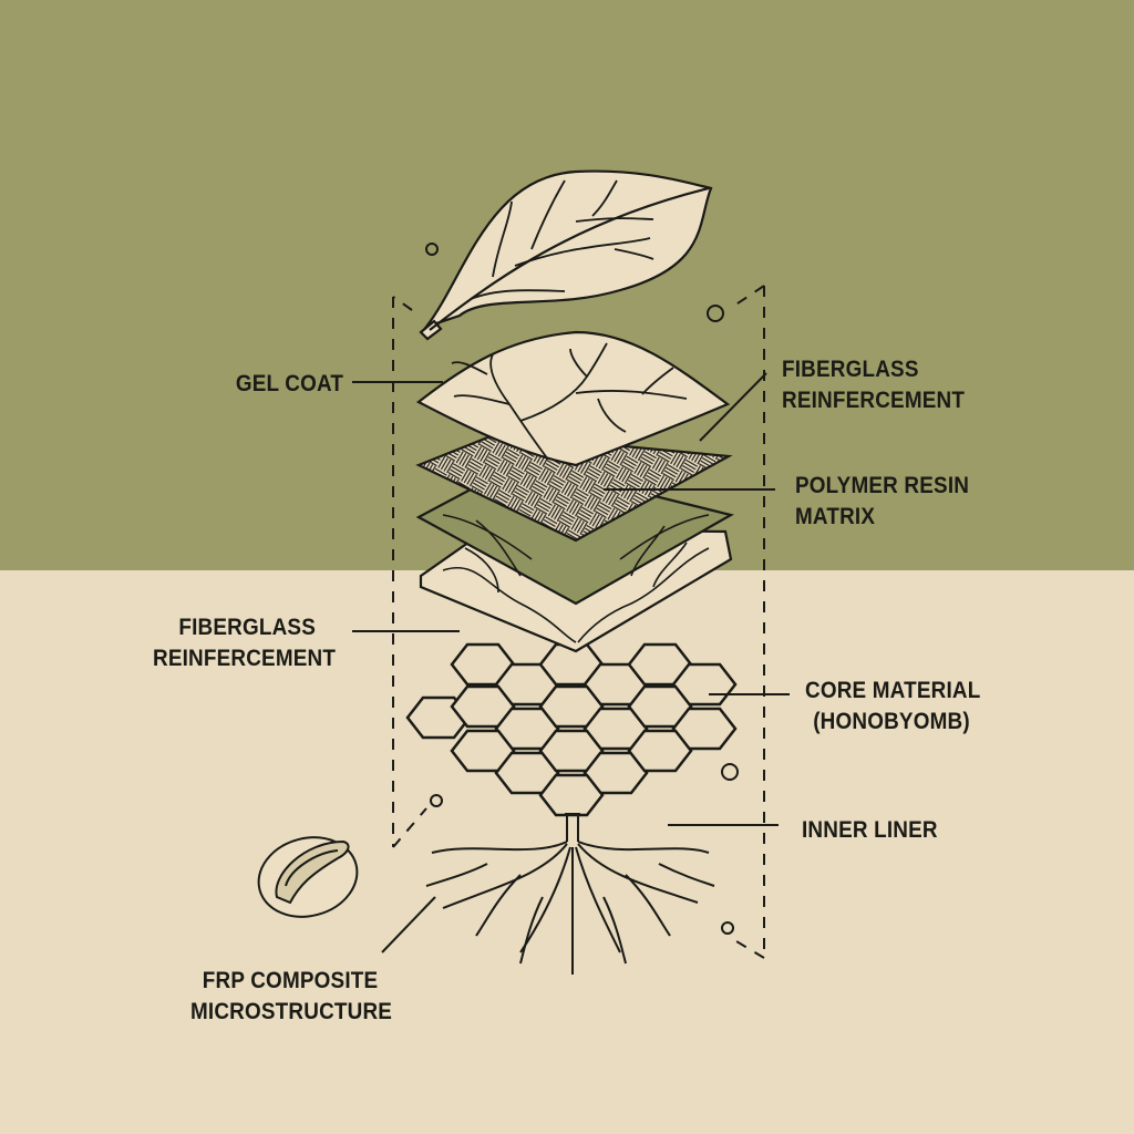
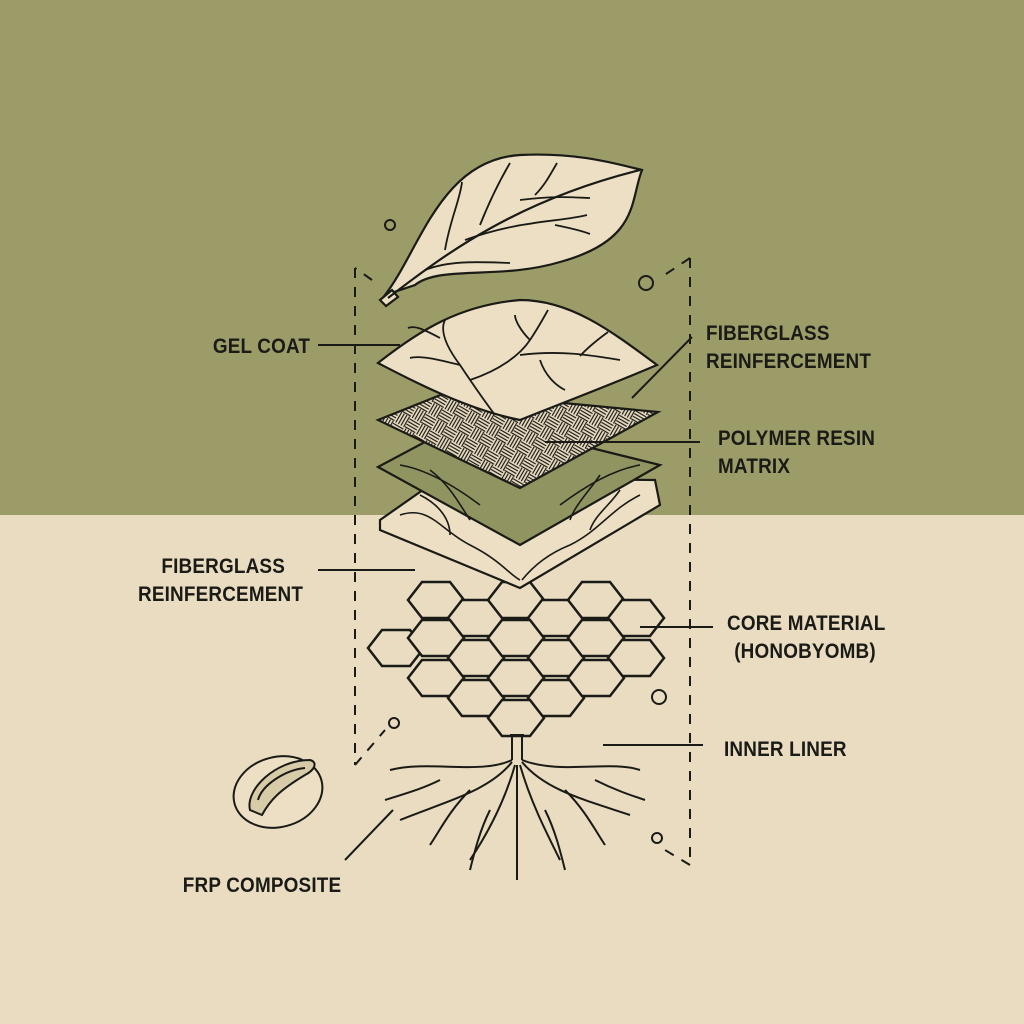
  GEL COAT
  FIBERGLASS
  REINFERCEMENT
  POLYMER RESIN
  MATRIX
  FIBERGLASS
  REINFERCEMENT
  CORE MATERIAL
  (HONOBYOMB)
  INNER LINER
  FRP COMPOSITE
- MICROSTRUCTURE
